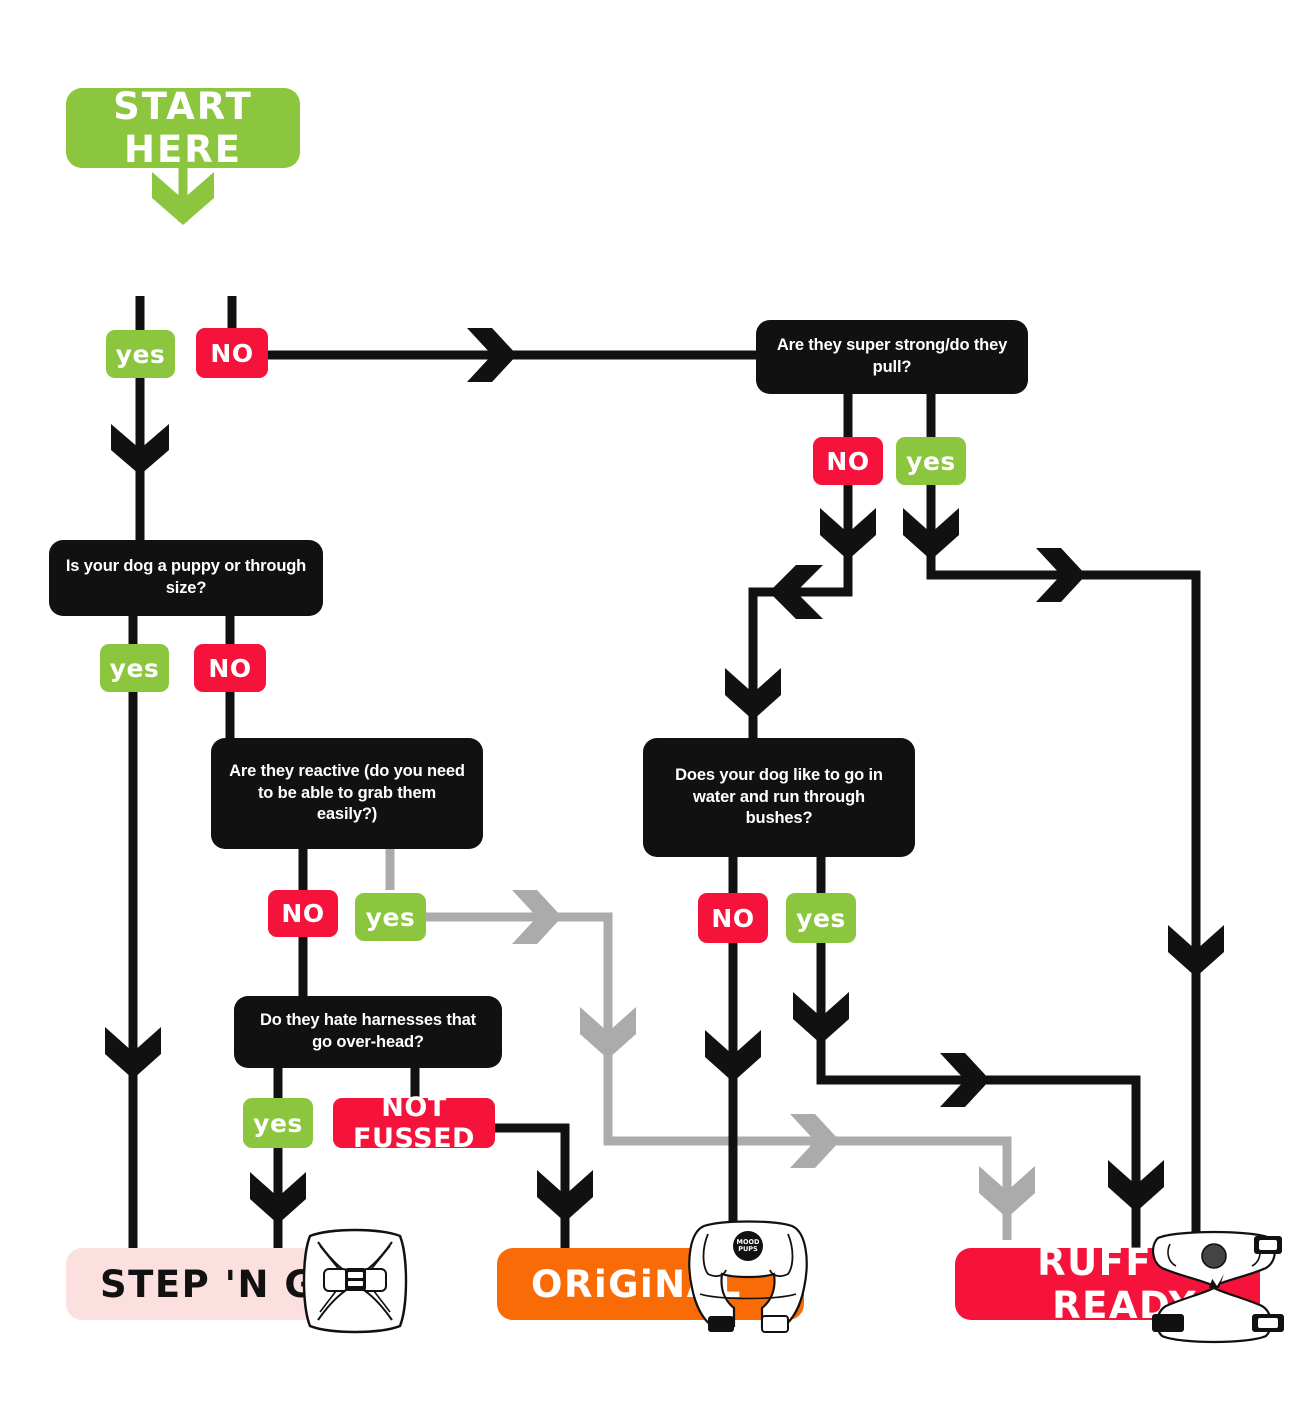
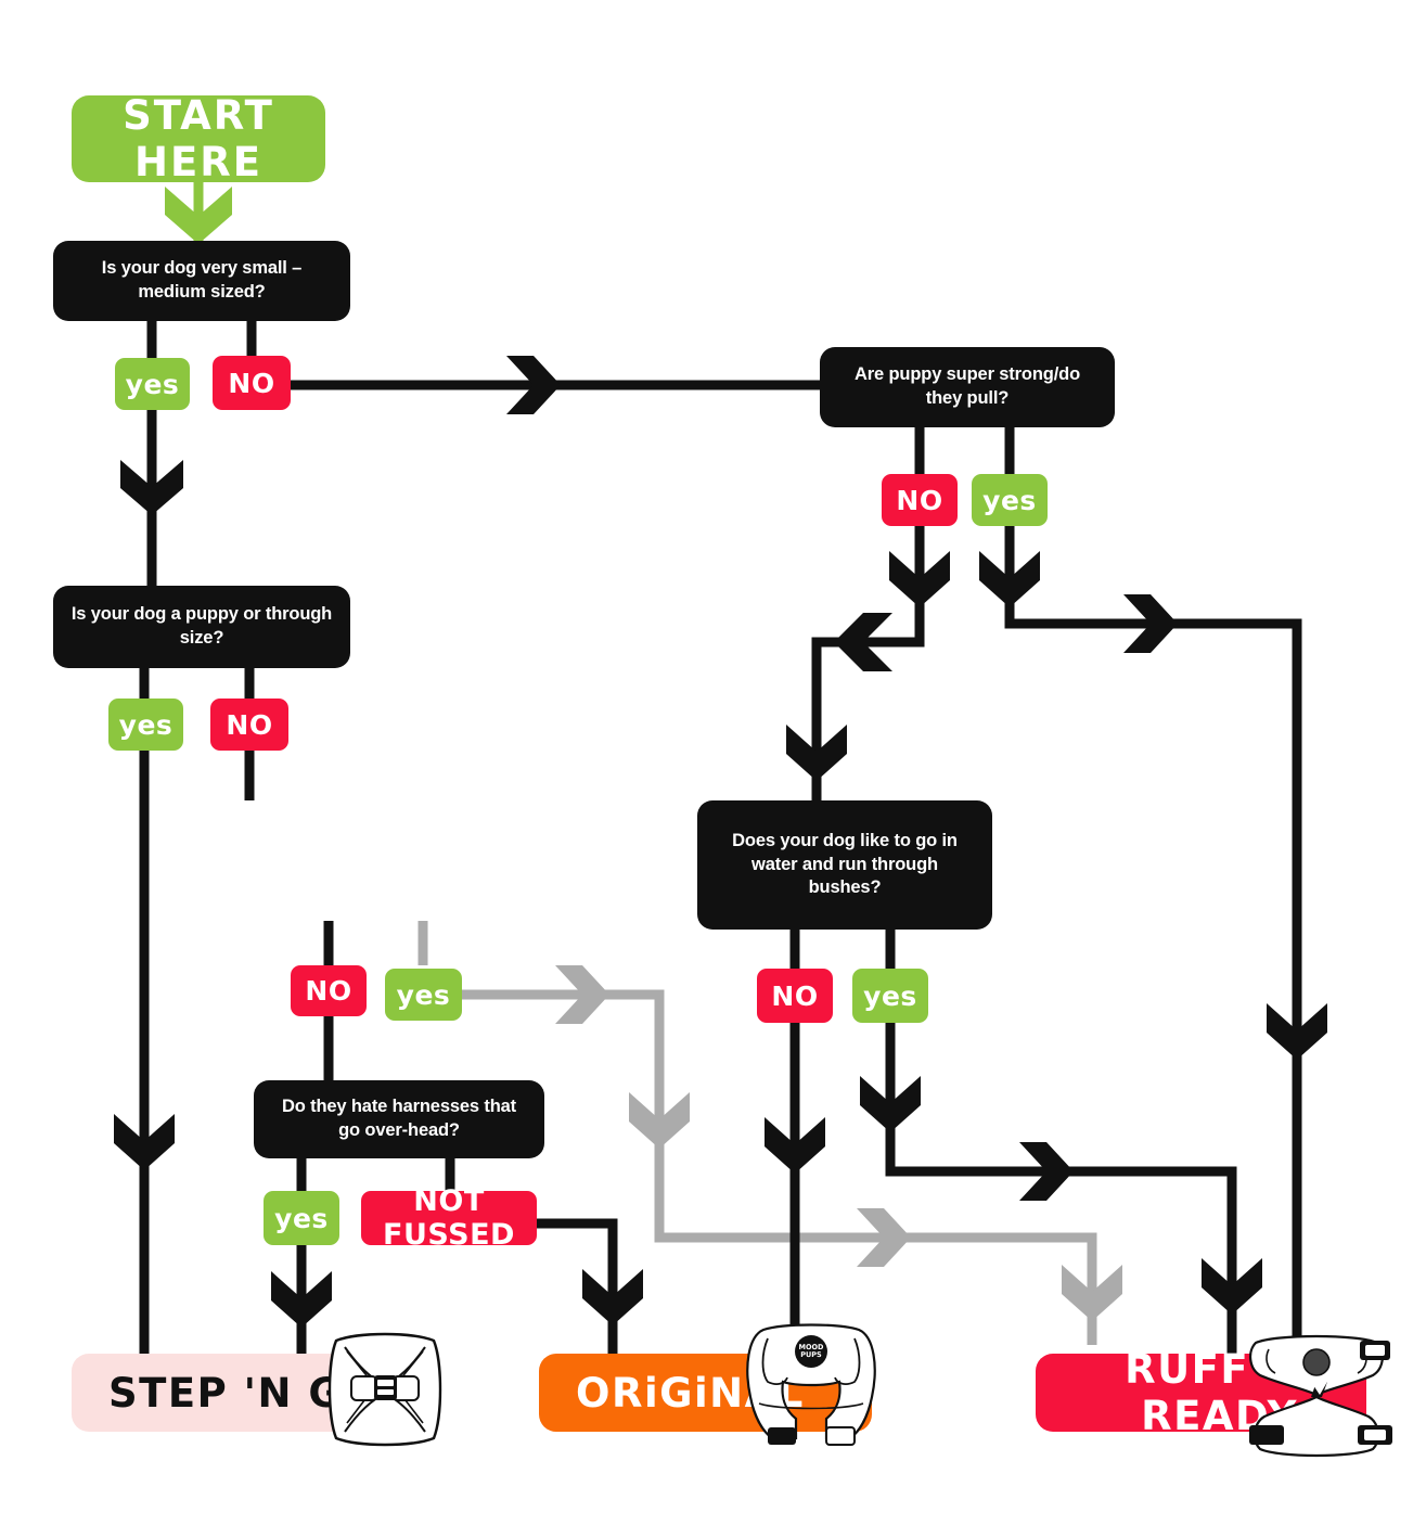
  START HERE
+ Is your dog very small – medium sized?
  Is your dog a puppy or through size?
- Are they reactive (do you need to be able to grab them easily?)
  Do they hate harnesses that go over-head?
- Are they super strong/do they pull?
+ Are puppy super strong/do they pull?
  Does your dog like to go in water and run through bushes?
  yes
  NO
  yes
  NO
  NO
  yes
  yes
  NOT FUSSED
  NO
  yes
  NO
  yes
  STEP 'N G
  ORiGiNL
  RUFF READ
  MOOD
  PUPS
